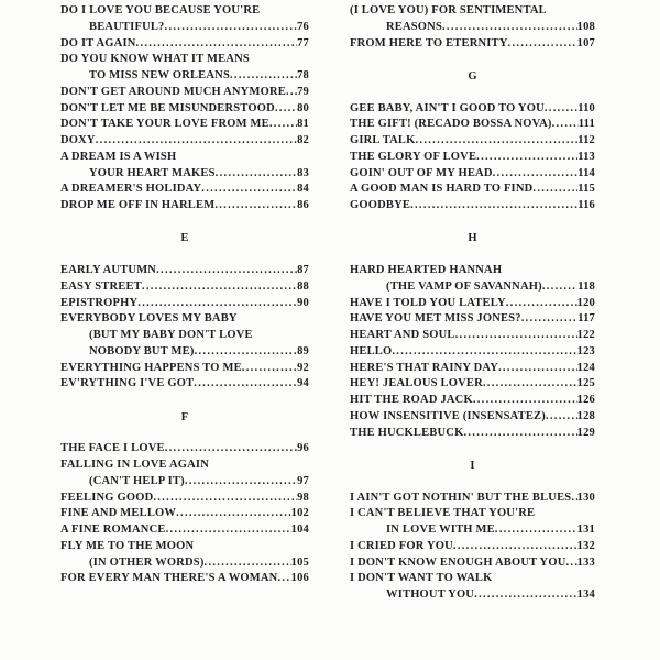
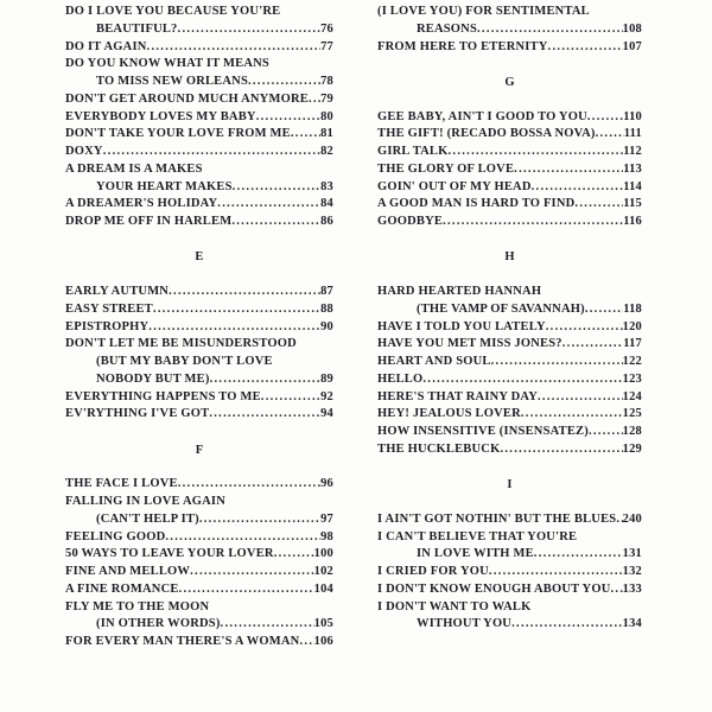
  DO I LOVE YOU BECAUSE YOU'RE
  BEAUTIFUL?
  76
  DO IT AGAIN
  77
  DO YOU KNOW WHAT IT MEANS
  TO MISS NEW ORLEANS
  78
  DON'T GET AROUND MUCH ANYMORE
  79
- DON'T LET ME BE MISUNDERSTOOD
+ EVERYBODY LOVES MY BABY
  80
  DON'T TAKE YOUR LOVE FROM ME
  81
  DOXY
  82
- A DREAM IS A WISH
+ A DREAM IS A MAKES
  YOUR HEART MAKES
  83
  A DREAMER'S HOLIDAY
  84
  DROP ME OFF IN HARLEM
  86
  E
  EARLY AUTUMN
  87
  EASY STREET
  88
  EPISTROPHY
  90
- EVERYBODY LOVES MY BABY
+ DON'T LET ME BE MISUNDERSTOOD
  (BUT MY BABY DON'T LOVE
  NOBODY BUT ME)
  89
  EVERYTHING HAPPENS TO ME
  92
  EV'RYTHING I'VE GOT
  94
  F
  THE FACE I LOVE
  96
  FALLING IN LOVE AGAIN
  (CAN'T HELP IT)
  97
  FEELING GOOD
  98
+ 50 WAYS TO LEAVE YOUR LOVER
+ 100
  FINE AND MELLOW
  102
  A FINE ROMANCE
  104
  FLY ME TO THE MOON
  (IN OTHER WORDS)
  105
  FOR EVERY MAN THERE'S A WOMAN
  106
  (I LOVE YOU) FOR SENTIMENTAL
  REASONS
  108
  FROM HERE TO ETERNITY
  107
  G
  GEE BABY, AIN'T I GOOD TO YOU
  110
  THE GIFT! (RECADO BOSSA NOVA)
  111
  GIRL TALK
  112
  THE GLORY OF LOVE
  113
  GOIN' OUT OF MY HEAD
  114
  A GOOD MAN IS HARD TO FIND
  115
  GOODBYE
  116
  H
  HARD HEARTED HANNAH
  (THE VAMP OF SAVANNAH)
  118
  HAVE I TOLD YOU LATELY
  120
  HAVE YOU MET MISS JONES?
  117
  HEART AND SOUL
  122
  HELLO
  123
  HERE'S THAT RAINY DAY
  124
  HEY! JEALOUS LOVER
  125
- HIT THE ROAD JACK
- 126
  HOW INSENSITIVE (INSENSATEZ)
  128
  THE HUCKLEBUCK
  129
  I
  I AIN'T GOT NOTHIN' BUT THE BLUES
- 130
+ 240
  I CAN'T BELIEVE THAT YOU'RE
  IN LOVE WITH ME
  131
  I CRIED FOR YOU
  132
  I DON'T KNOW ENOUGH ABOUT YOU
  133
  I DON'T WANT TO WALK
  WITHOUT YOU
  134
